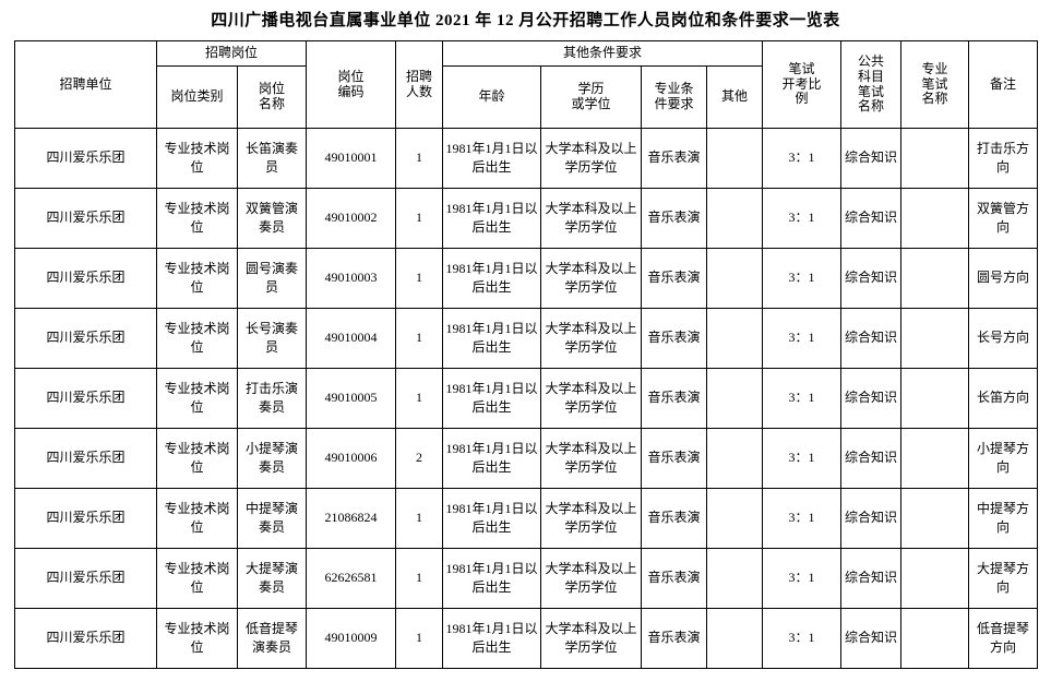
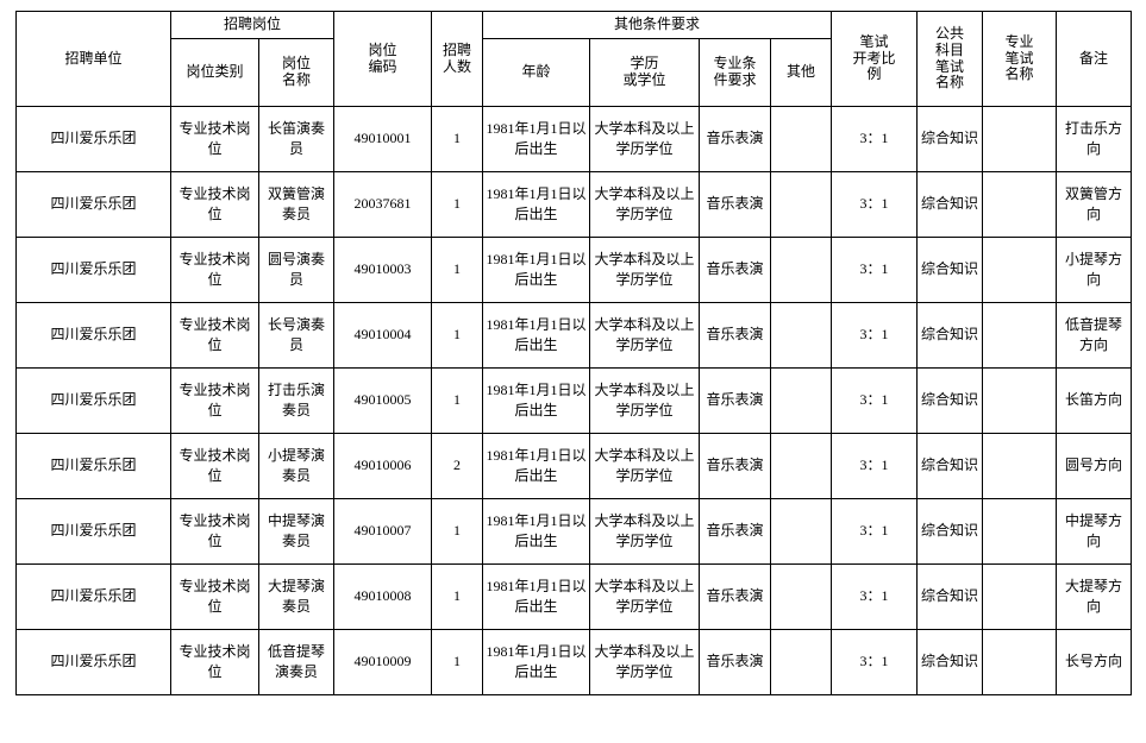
- 四川广播电视台直属事业单位 2021 年 12 月公开招聘工作人员岗位和条件要求一览表
  招聘单位	招聘岗位	岗位 编码	招聘 人数	其他条件要求	笔试 开考比 例	公共 科目 笔试 名称	专业 笔试 名称	备注
  岗位类别	岗位 名称	年龄	学历 或学位	专业条 件要求	其他
  四川爱乐乐团	专业技术岗位	长笛演奏员	49010001	1	1981年1月1日以后出生	大学本科及以上学历学位	音乐表演		3：1	综合知识		打击乐方向
- 四川爱乐乐团	专业技术岗位	双簧管演奏员	49010002	1	1981年1月1日以后出生	大学本科及以上学历学位	音乐表演		3：1	综合知识		双簧管方向
+ 四川爱乐乐团	专业技术岗位	双簧管演奏员	20037681	1	1981年1月1日以后出生	大学本科及以上学历学位	音乐表演		3：1	综合知识		双簧管方向
- 四川爱乐乐团	专业技术岗位	圆号演奏员	49010003	1	1981年1月1日以后出生	大学本科及以上学历学位	音乐表演		3：1	综合知识		圆号方向
+ 四川爱乐乐团	专业技术岗位	圆号演奏员	49010003	1	1981年1月1日以后出生	大学本科及以上学历学位	音乐表演		3：1	综合知识		小提琴方向
- 四川爱乐乐团	专业技术岗位	长号演奏员	49010004	1	1981年1月1日以后出生	大学本科及以上学历学位	音乐表演		3：1	综合知识		长号方向
+ 四川爱乐乐团	专业技术岗位	长号演奏员	49010004	1	1981年1月1日以后出生	大学本科及以上学历学位	音乐表演		3：1	综合知识		低音提琴方向
  四川爱乐乐团	专业技术岗位	打击乐演奏员	49010005	1	1981年1月1日以后出生	大学本科及以上学历学位	音乐表演		3：1	综合知识		长笛方向
- 四川爱乐乐团	专业技术岗位	小提琴演奏员	49010006	2	1981年1月1日以后出生	大学本科及以上学历学位	音乐表演		3：1	综合知识		小提琴方向
+ 四川爱乐乐团	专业技术岗位	小提琴演奏员	49010006	2	1981年1月1日以后出生	大学本科及以上学历学位	音乐表演		3：1	综合知识		圆号方向
- 四川爱乐乐团	专业技术岗位	中提琴演奏员	21086824	1	1981年1月1日以后出生	大学本科及以上学历学位	音乐表演		3：1	综合知识		中提琴方向
+ 四川爱乐乐团	专业技术岗位	中提琴演奏员	49010007	1	1981年1月1日以后出生	大学本科及以上学历学位	音乐表演		3：1	综合知识		中提琴方向
- 四川爱乐乐团	专业技术岗位	大提琴演奏员	62626581	1	1981年1月1日以后出生	大学本科及以上学历学位	音乐表演		3：1	综合知识		大提琴方向
+ 四川爱乐乐团	专业技术岗位	大提琴演奏员	49010008	1	1981年1月1日以后出生	大学本科及以上学历学位	音乐表演		3：1	综合知识		大提琴方向
- 四川爱乐乐团	专业技术岗位	低音提琴演奏员	49010009	1	1981年1月1日以后出生	大学本科及以上学历学位	音乐表演		3：1	综合知识		低音提琴方向
+ 四川爱乐乐团	专业技术岗位	低音提琴演奏员	49010009	1	1981年1月1日以后出生	大学本科及以上学历学位	音乐表演		3：1	综合知识		长号方向
